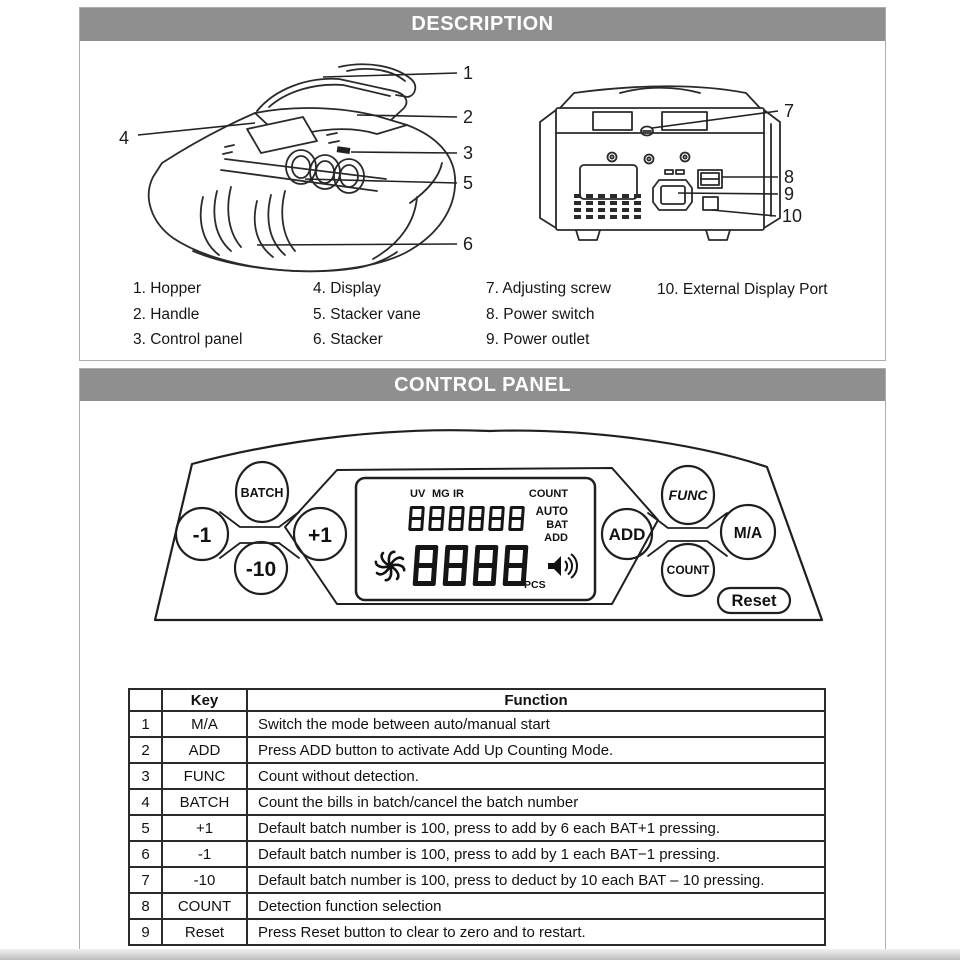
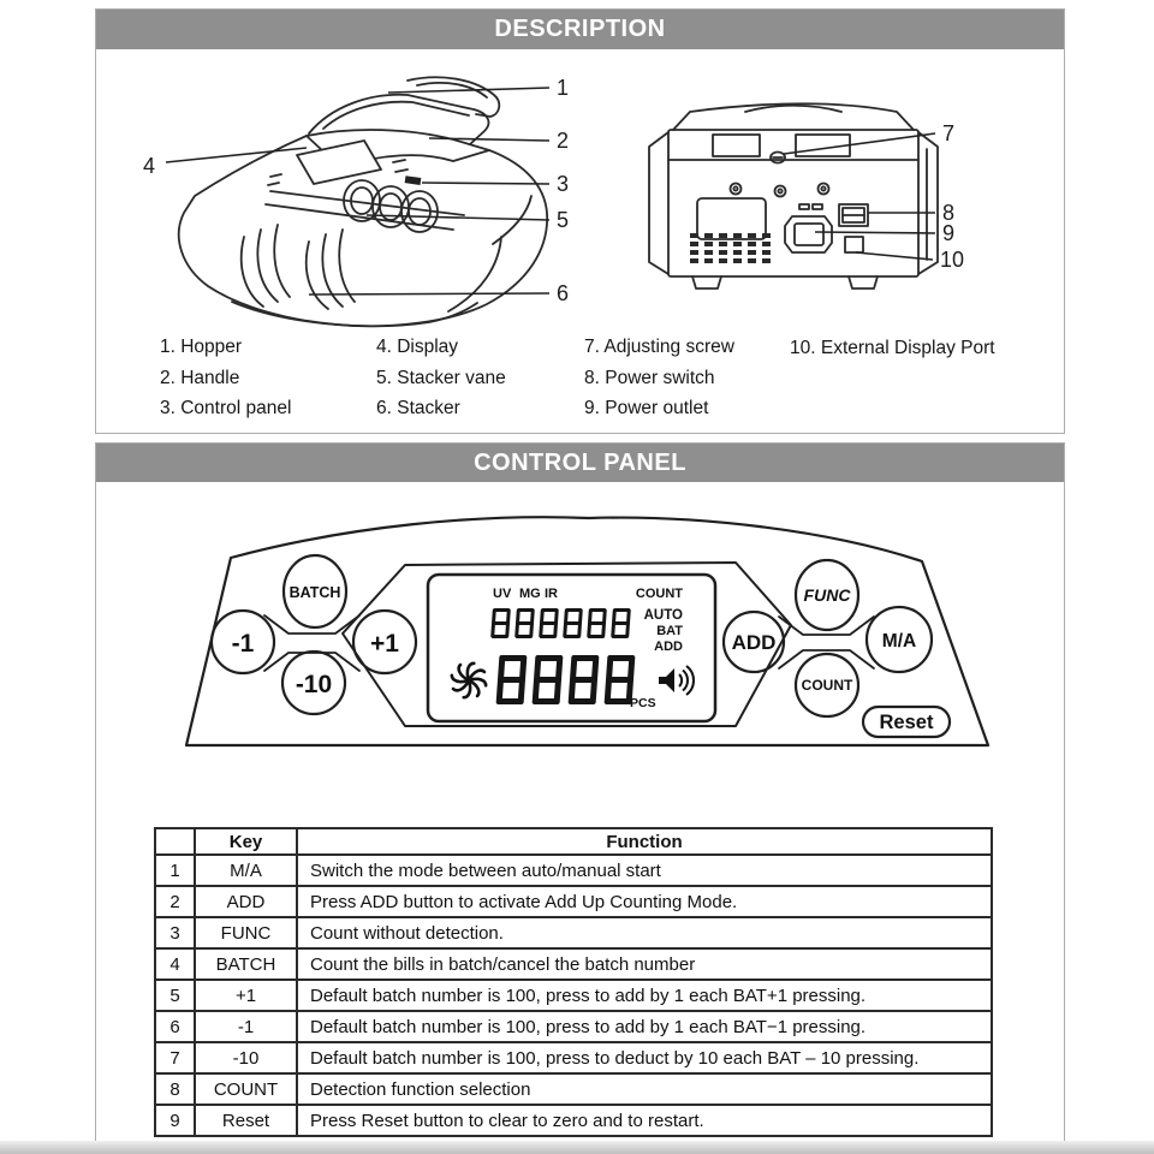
  DESCRIPTION
  1
  2
  3
  5
  6
  4
  7
  8
  9
  10
  1. Hopper
  2. Handle
  3. Control panel
  4. Display
  5. Stacker vane
  6. Stacker
  7. Adjusting screw
  8. Power switch
  9. Power outlet
  10. External Display Port
  CONTROL PANEL
  BATCH
  -1
  +1
  -10
  FUNC
  ADD
  M/A
  COUNT
  Reset
  UV
  MG
  IR
  COUNT
  AUTO
  BAT
  ADD
  PCS
  	Key	Function
  1	M/A	Switch the mode between auto/manual start
  2	ADD	Press ADD button to activate Add Up Counting Mode.
  3	FUNC	Count without detection.
  4	BATCH	Count the bills in batch/cancel the batch number
- 5	+1	Default batch number is 100, press to add by 6 each BAT+1 pressing.
+ 5	+1	Default batch number is 100, press to add by 1 each BAT+1 pressing.
  6	-1	Default batch number is 100, press to add by 1 each BAT−1 pressing.
  7	-10	Default batch number is 100, press to deduct by 10 each BAT – 10 pressing.
  8	COUNT	Detection function selection
  9	Reset	Press Reset button to clear to zero and to restart.
